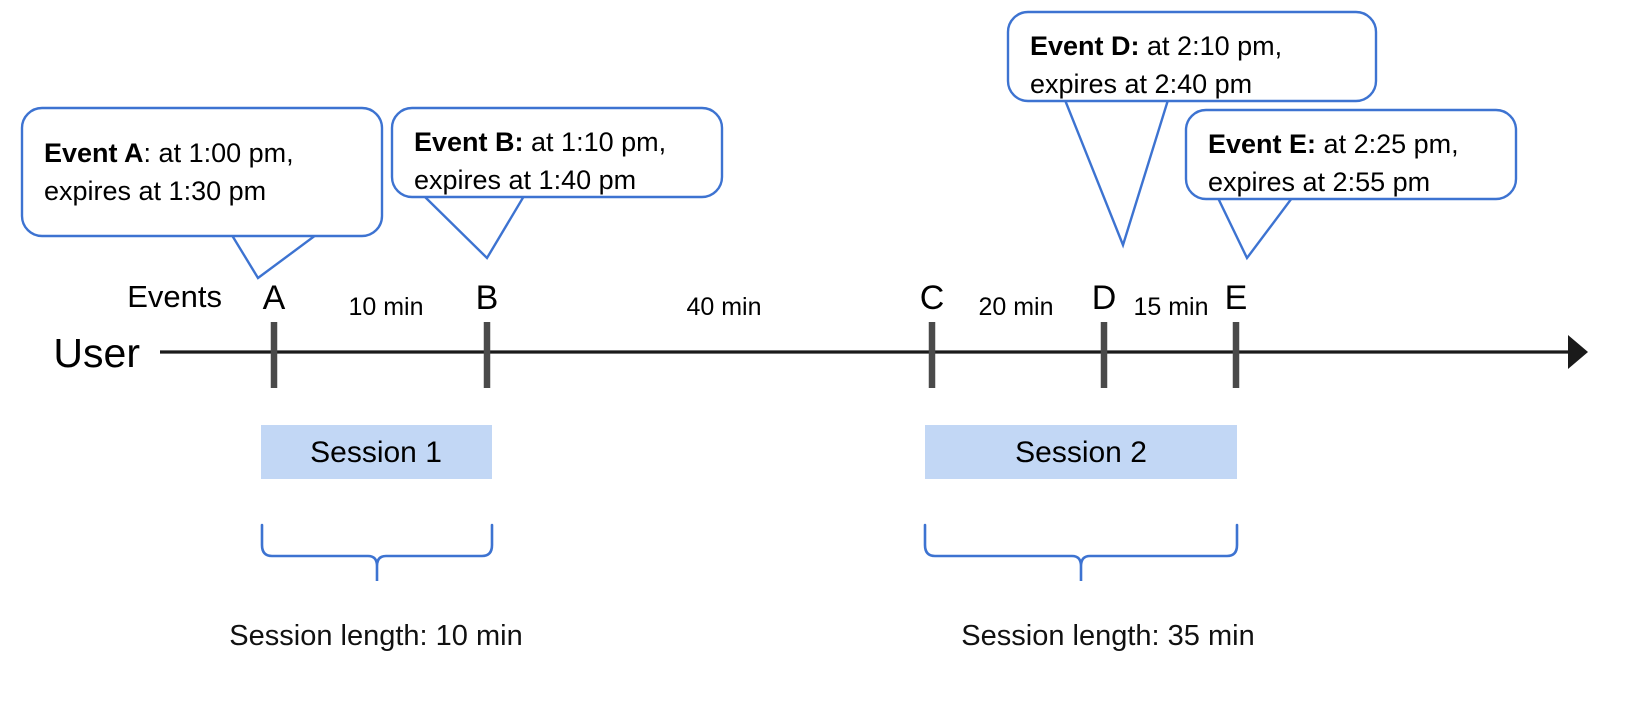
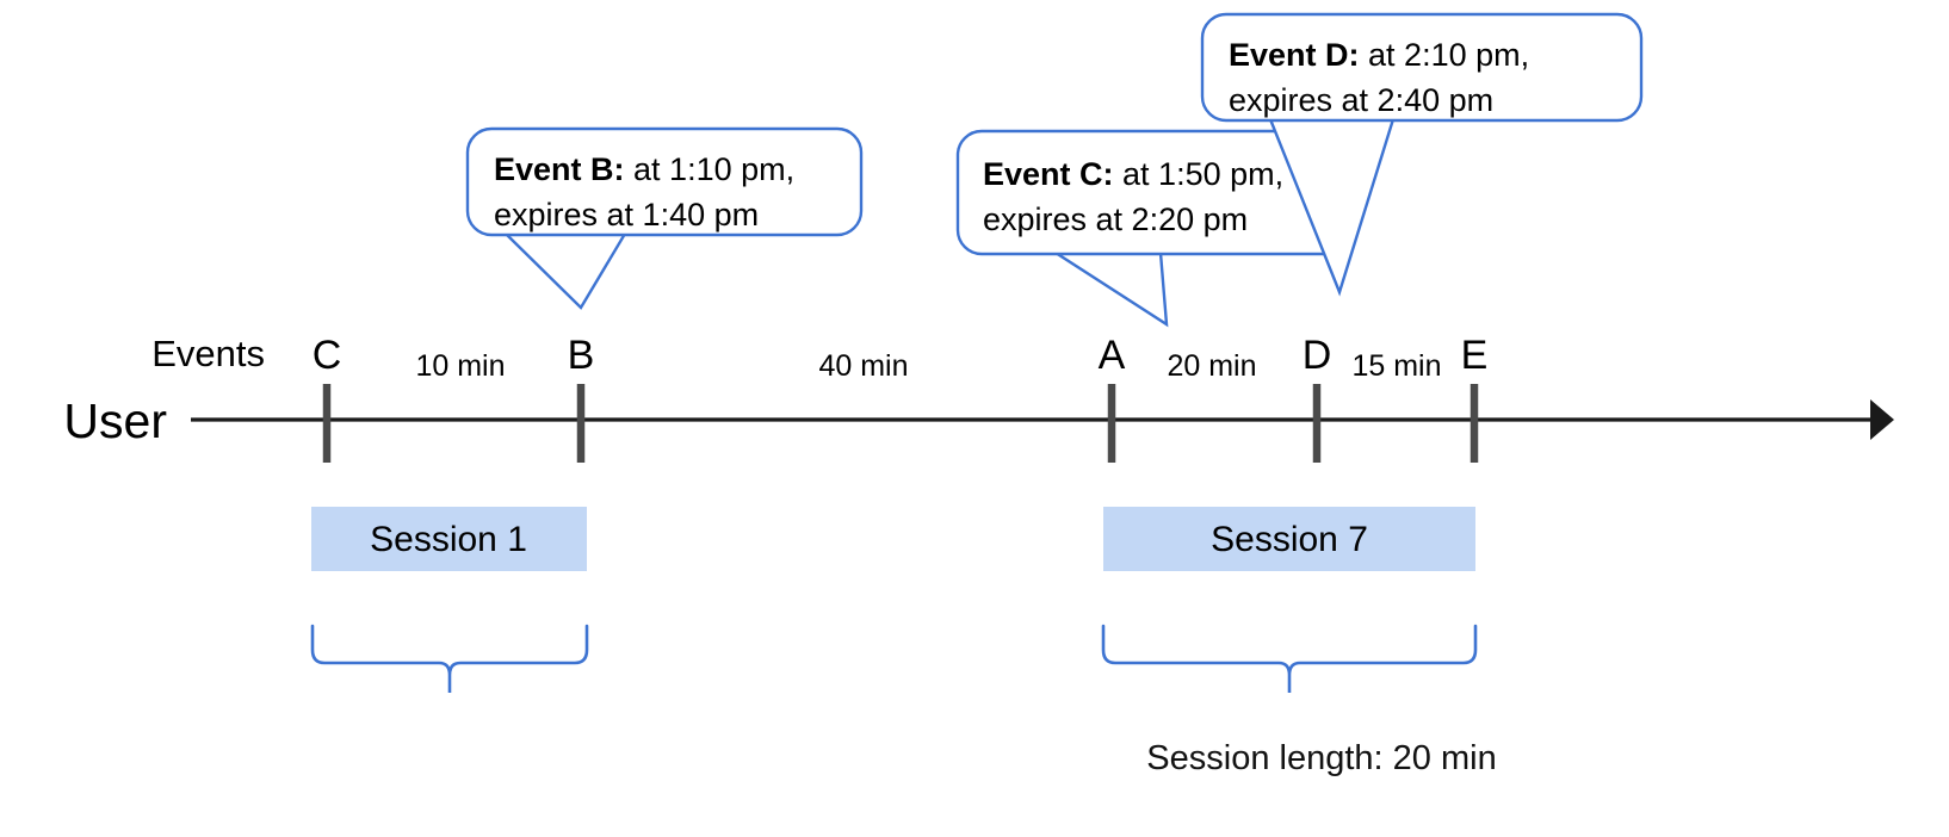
- Event A: at 1:00 pm, expires at 1:30 pm
  Event B: at 1:10 pm, expires at 1:40 pm
+ Event C: at 1:50 pm, expires at 2:20 pm
  Event D: at 2:10 pm, expires at 2:40 pm
- Event E: at 2:25 pm, expires at 2:55 pm
  Events
  User
- A
+ C
  B
- C
+ A
  D
  E
  10 min
  40 min
  20 min
  15 min
  Session 1
- Session length: 10 min
- Session 2
+ Session 7
- Session length: 35 min
+ Session length: 20 min
